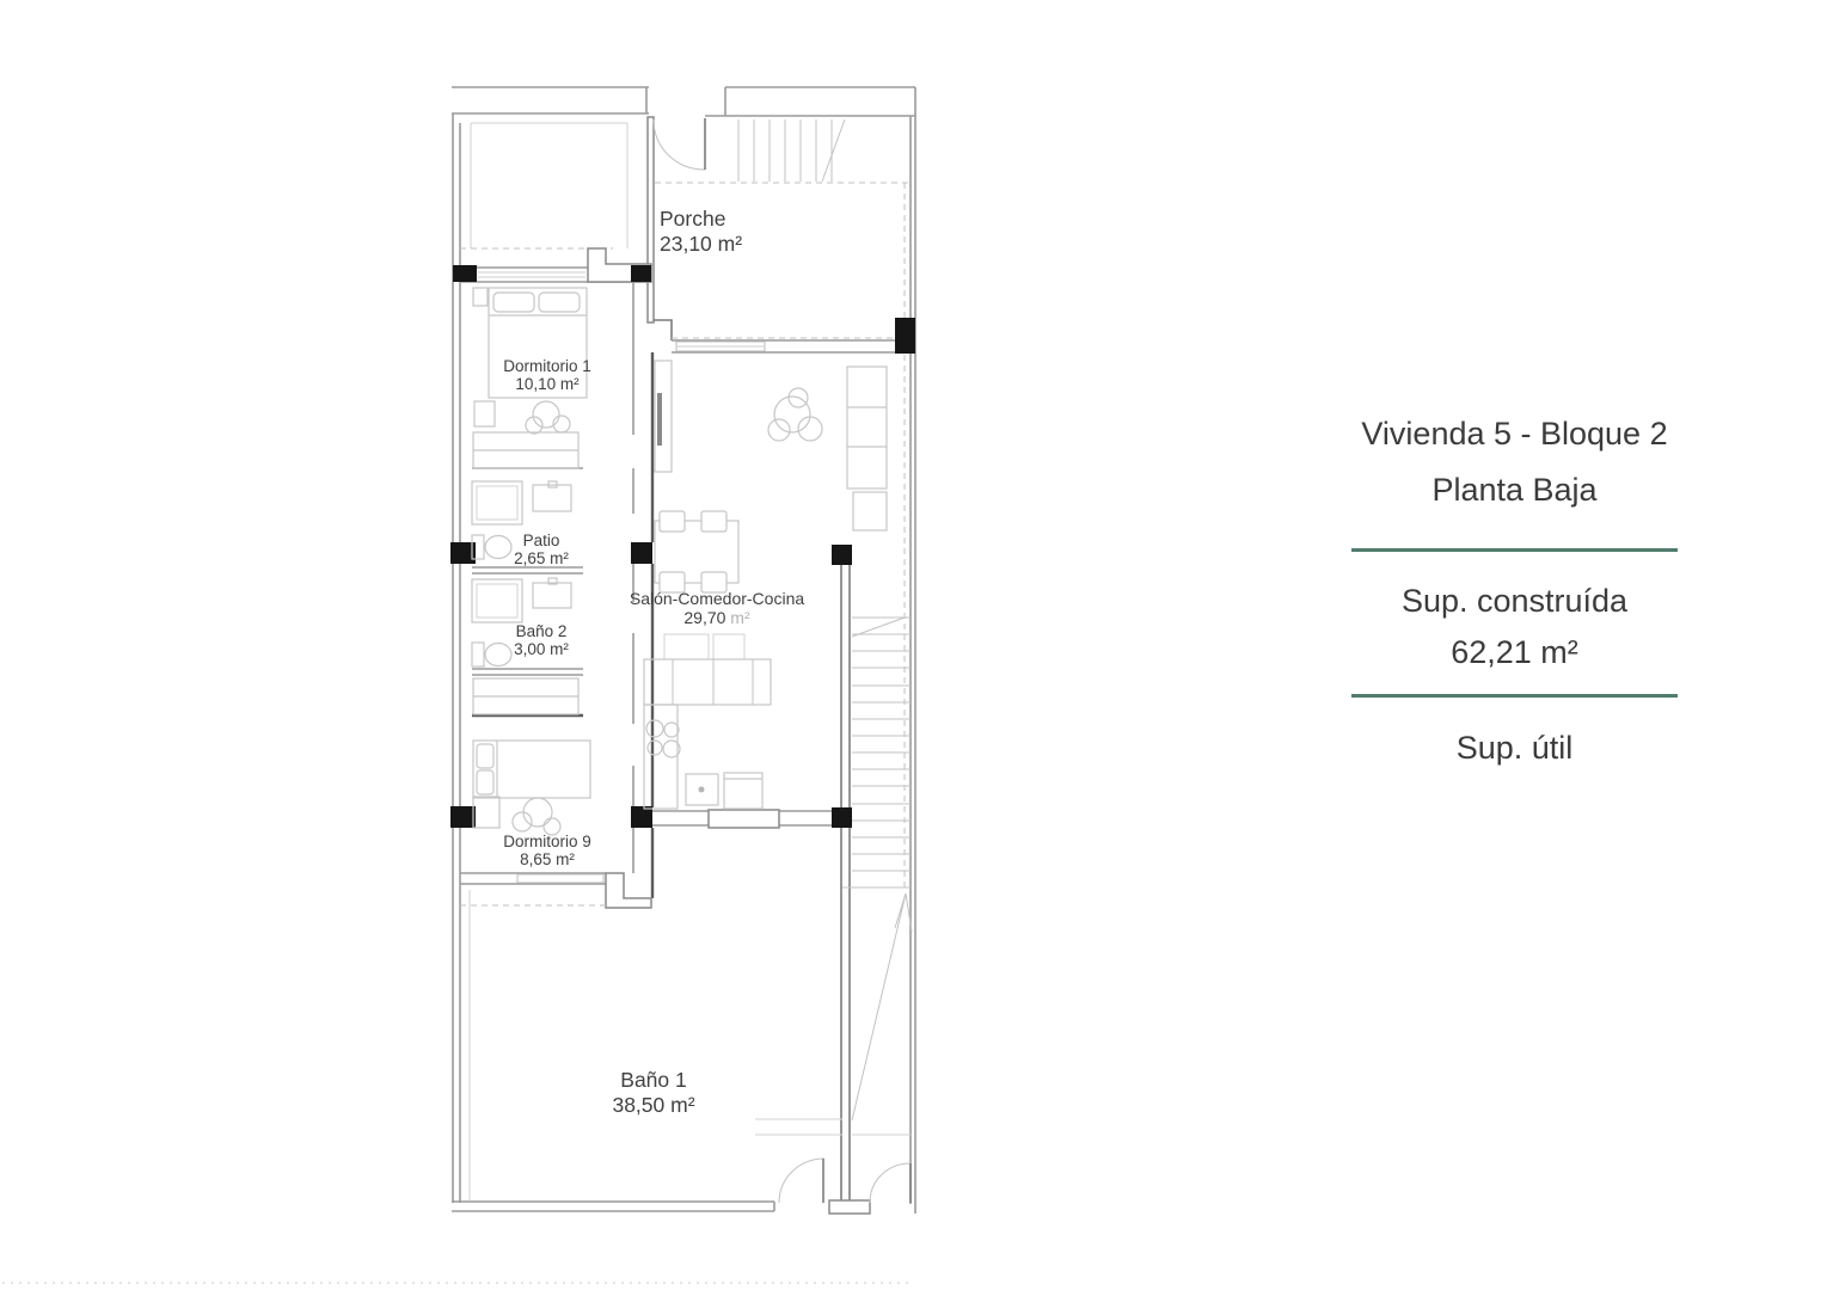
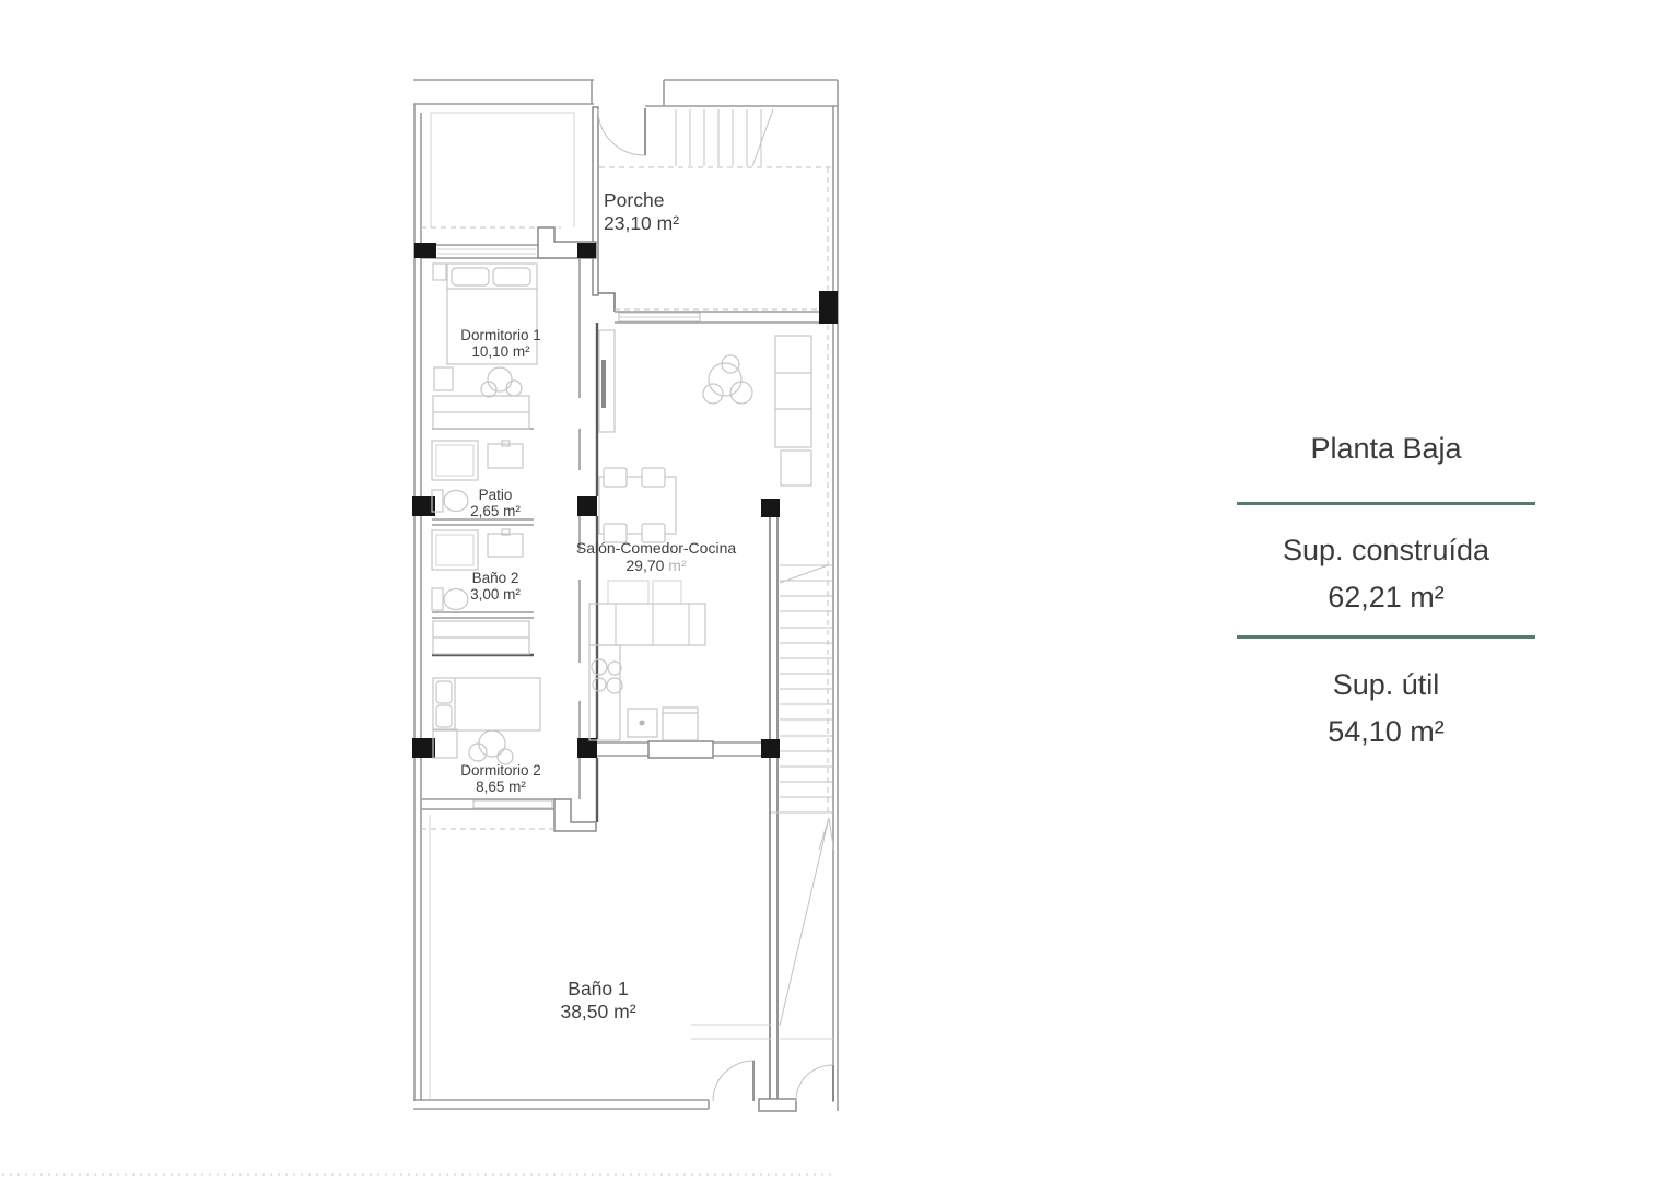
  Porche
  23,10 m²
  Dormitorio 1
  10,10 m²
  Patio
  2,65 m²
  Baño 2
  3,00 m²
- Dormitorio 9
+ Dormitorio 2
  8,65 m²
  Salón-Comedor-Cocina
  29,70 m²
  Baño 1
  38,50 m²
- Vivienda 5 - Bloque 2
  Planta Baja
  Sup. construída
  62,21 m²
  Sup. útil
+ 54,10 m²
